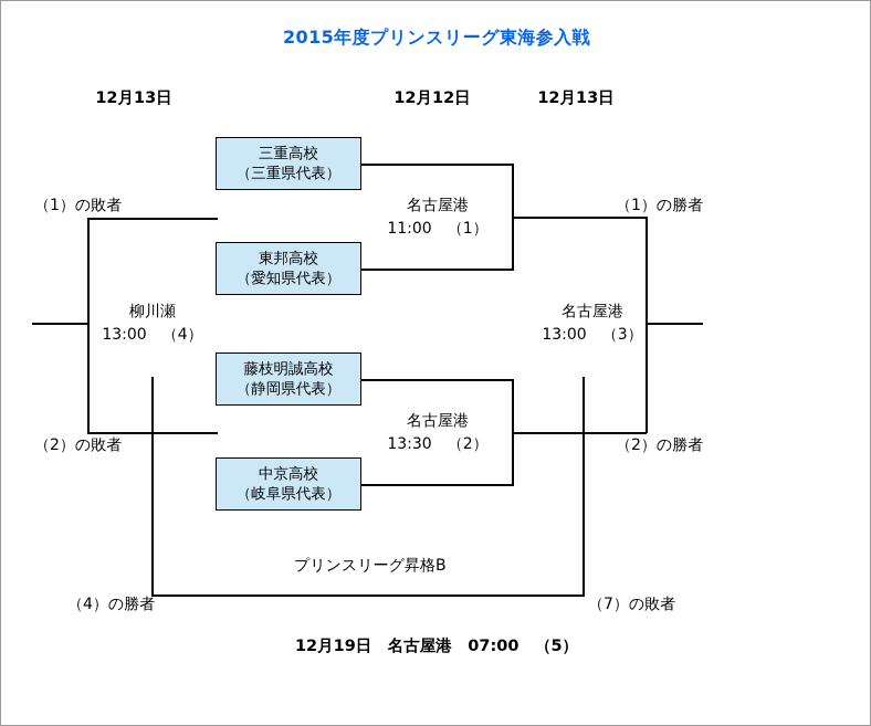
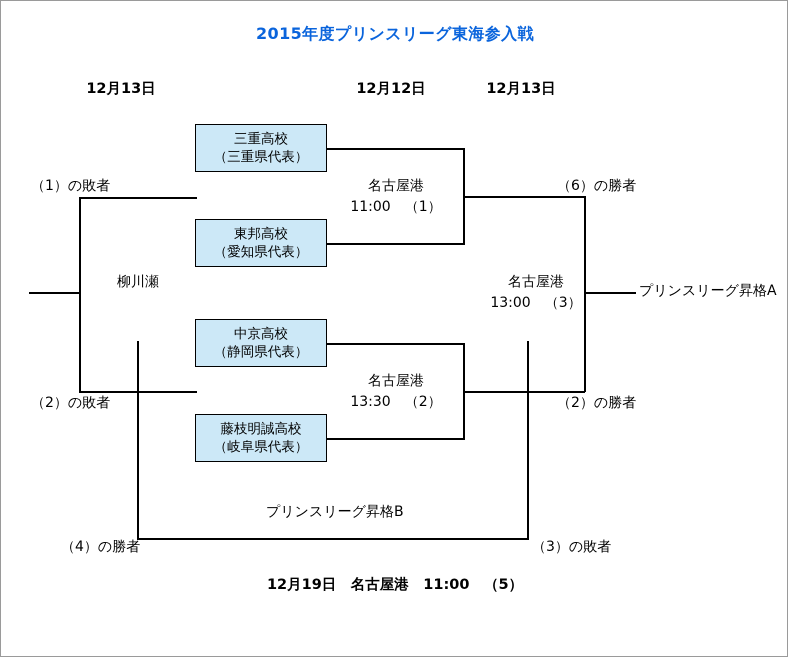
  2015年度プリンスリーグ東海参入戦
  12月13日
  12月12日
  12月13日
  三重高校
  （三重県代表）
  東邦高校
  （愛知県代表）
- 藤枝明誠高校
+ 中京高校
  （静岡県代表）
- 中京高校
+ 藤枝明誠高校
  （岐阜県代表）
  名古屋港
  11:00 （1）
  名古屋港
  13:30 （2）
  名古屋港
  13:00 （3）
- （1）の勝者
+ （6）の勝者
  （2）の勝者
+ プリンスリーグ昇格A
  柳川瀬
- 13:00 （4）
  （1）の敗者
  （2）の敗者
  プリンスリーグ昇格B
  （4）の勝者
- （7）の敗者
+ （3）の敗者
- 12月19日 名古屋港 07:00 （5）
+ 12月19日 名古屋港 11:00 （5）
